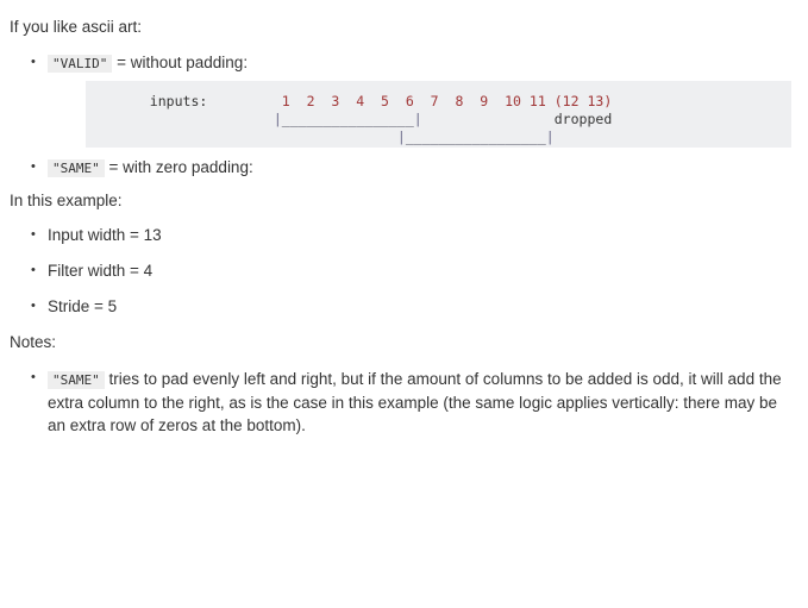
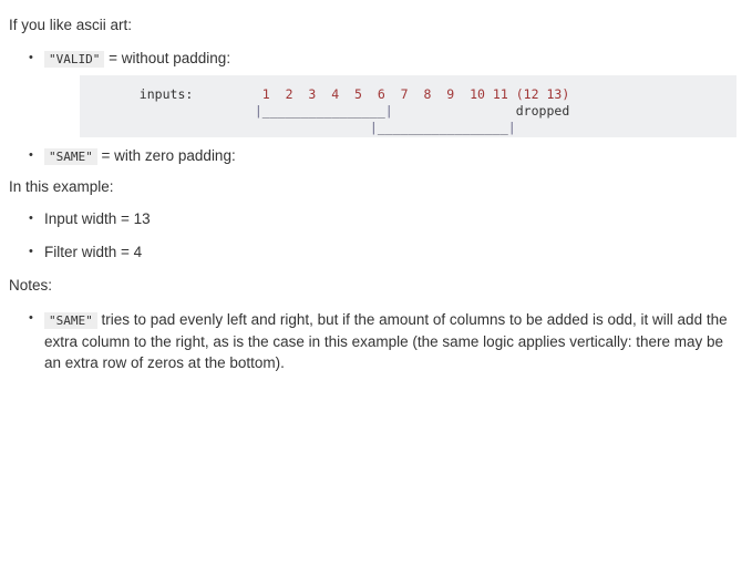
  If you like ascii art:
  "VALID" = without padding:
  inputs: 1 2 3 4 5 6 7 8 9 10 11 (12 13) |________________| dropped |_________________|
  "SAME" = with zero padding:
  In this example:
  Input width = 13
  Filter width = 4
- Stride = 5
  Notes:
  "SAME" tries to pad evenly left and right, but if the amount of columns to be added is odd, it will add the extra column to the right, as is the case in this example (the same logic applies vertically: there may be an extra row of zeros at the bottom).
